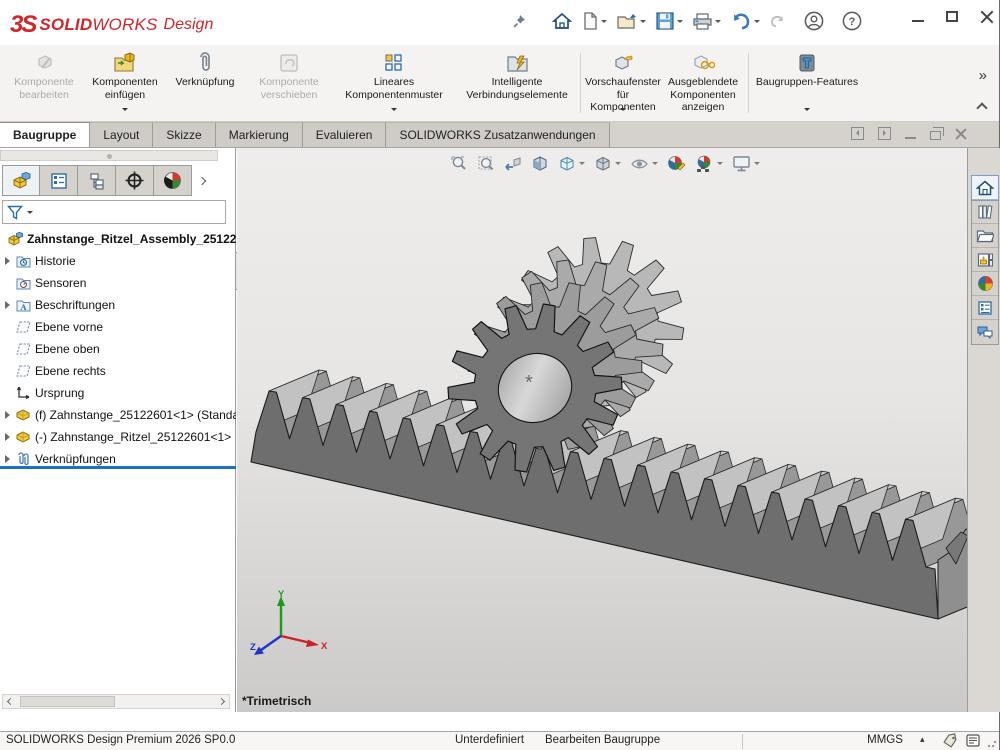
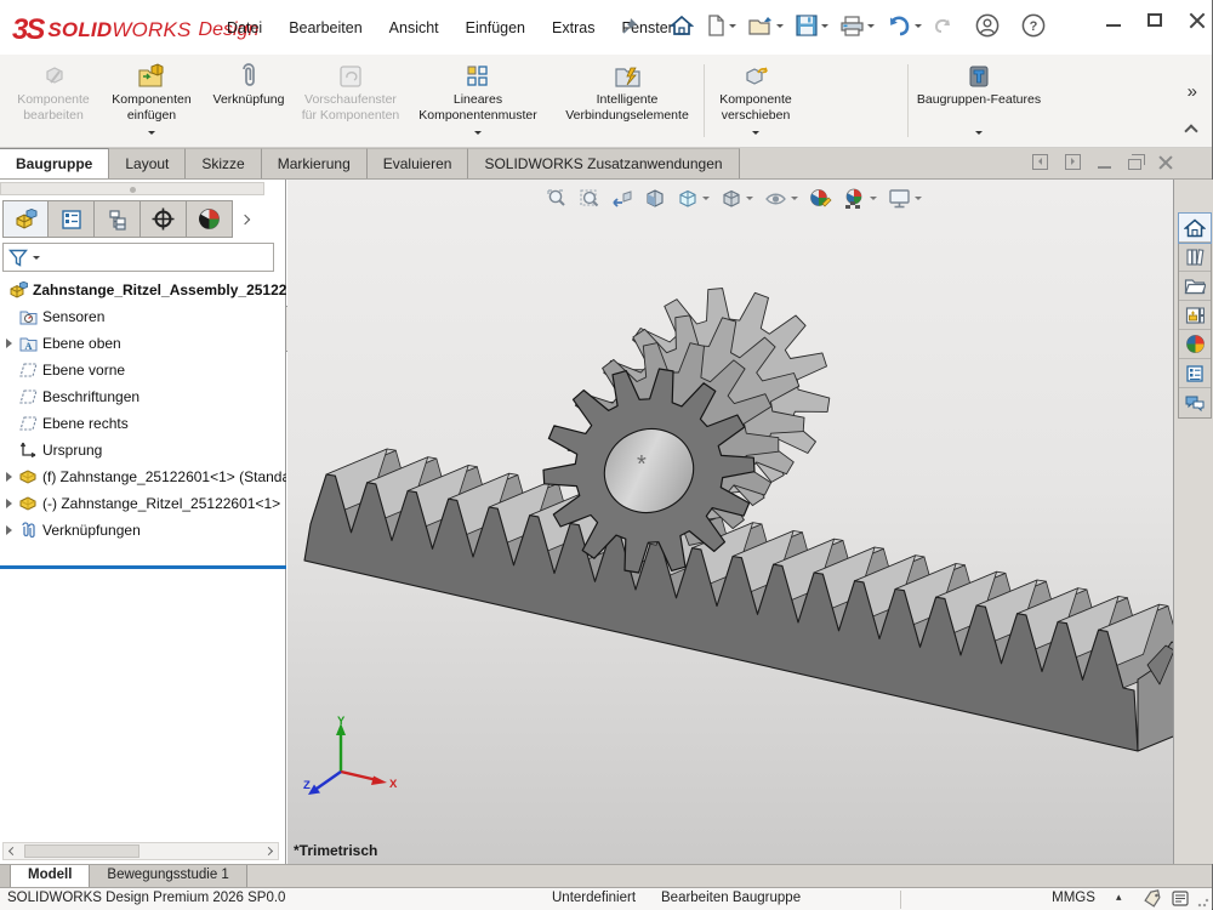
  3S
  SOLIDWORKS
  Design
+ Datei
+ Bearbeiten
+ Ansicht
+ Einfügen
+ Extras
+ Fenster
  ?
  Komponente bearbeiten
  Komponenten einfügen
  Verknüpfung
- Komponente verschieben
+ Vorschaufenster für Komponenten
  Lineares Komponentenmuster
  Intelligente Verbindungselemente
- Vorschaufenster für Komponenten
+ Komponente verschieben
- Ausgeblendete Komponenten anzeigen
  Baugruppen-Features
  »
  Baugruppe Layout Skizze Markierung Evaluieren SOLIDWORKS Zusatzanwendungen
  Zahnstange_Ritzel_Assembly_25122
- Historie
  Sensoren
  A
- Beschriftungen
+ Ebene oben
  Ebene vorne
- Ebene oben
+ Beschriftungen
  Ebene rechts
  Ursprung
  (f) Zahnstange_25122601<1> (Standa
  (-) Zahnstange_Ritzel_25122601<1>
  Verknüpfungen
  *
  Y
  X
  Z
  *Trimetrisch
+ Modell Bewegungsstudie 1
  SOLIDWORKS Design Premium 2026 SP0.0
  Unterdefiniert
  Bearbeiten Baugruppe
  MMGS
  ▴
